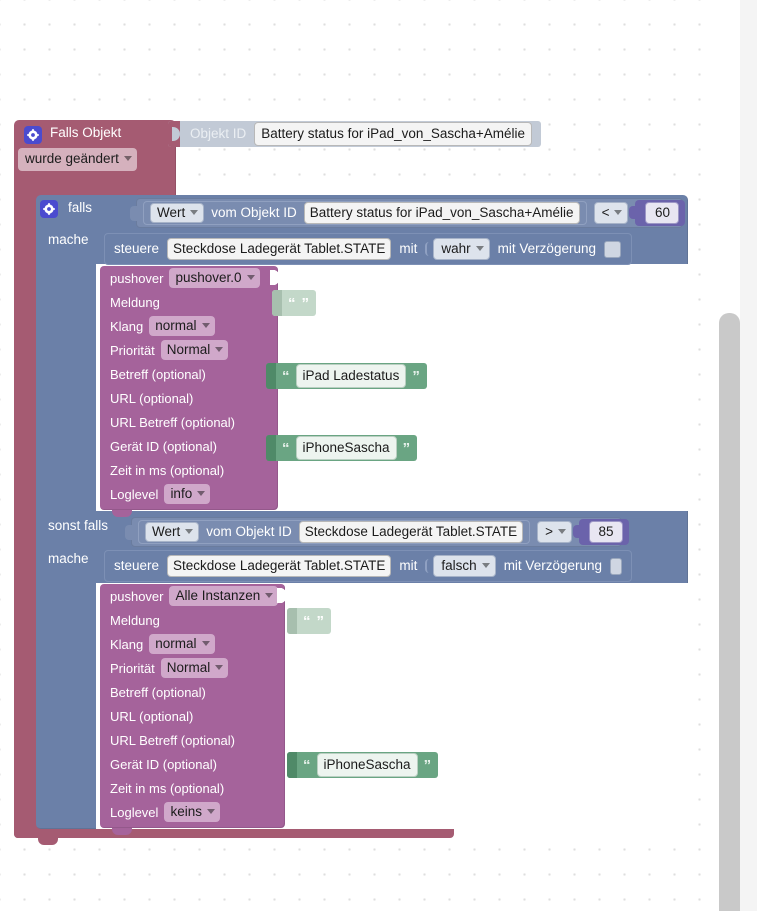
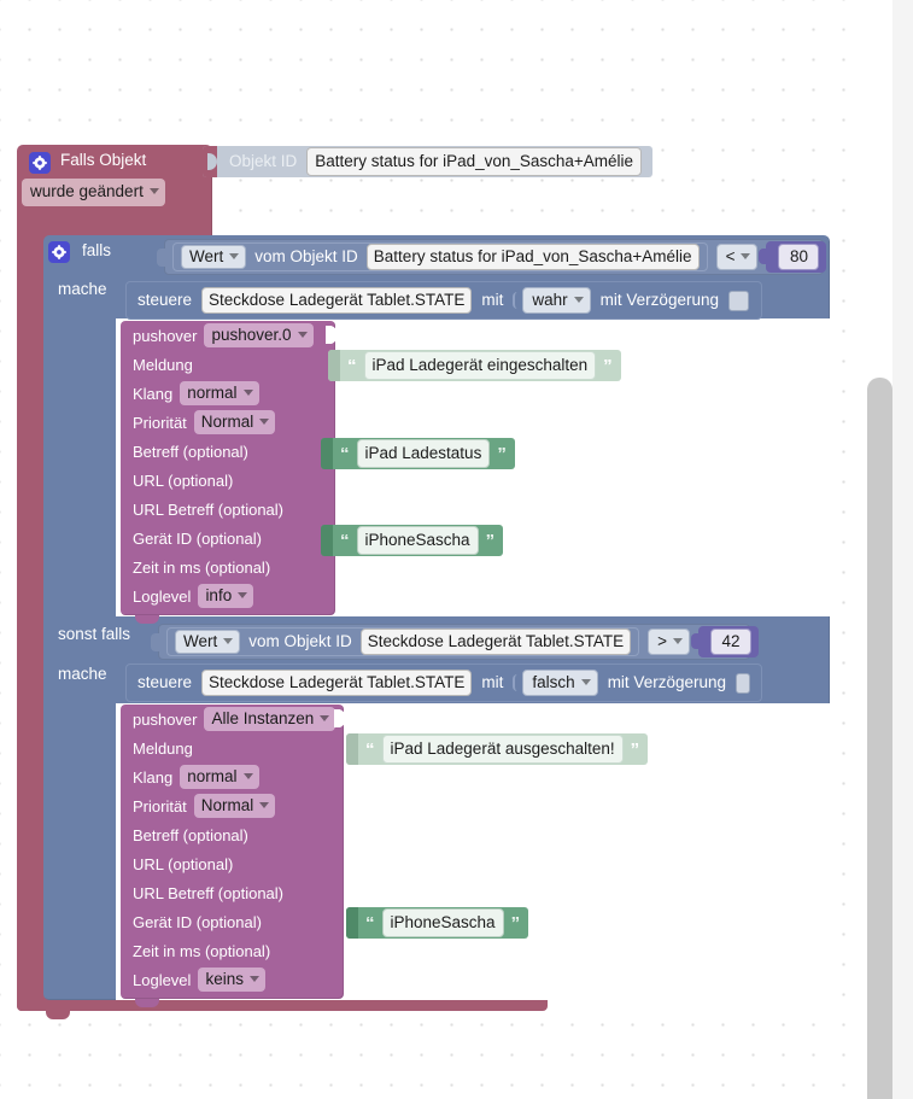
  Falls Objekt
  wurde geändert
  Objekt ID
  Battery status for iPad_von_Sascha+Amélie
  falls
  mache
  sonst falls
  mache
  Wert
  vom Objekt ID
  Battery status for iPad_von_Sascha+Amélie
  <
- 60
+ 80
  steuere
  Steckdose Ladegerät Tablet.STATE
  mit
  wahr
  mit Verzögerung
  pushover
  pushover.0
  Meldung
  Klang
  normal
  Priorität
  Normal
  Betreff (optional)
  URL (optional)
  URL Betreff (optional)
  Gerät ID (optional)
  Zeit in ms (optional)
  Loglevel
  info
  “
+ iPad Ladegerät eingeschalten
  ”
  “
  iPad Ladestatus
  ”
  “
  iPhoneSascha
  ”
  Wert
  vom Objekt ID
  Steckdose Ladegerät Tablet.STATE
  >
- 85
+ 42
  steuere
  Steckdose Ladegerät Tablet.STATE
  mit
  falsch
  mit Verzögerung
  pushover
  Alle Instanzen
  Meldung
  Klang
  normal
  Priorität
  Normal
  Betreff (optional)
  URL (optional)
  URL Betreff (optional)
  Gerät ID (optional)
  Zeit in ms (optional)
  Loglevel
  keins
  “
+ iPad Ladegerät ausgeschalten!
  ”
  “
  iPhoneSascha
  ”
